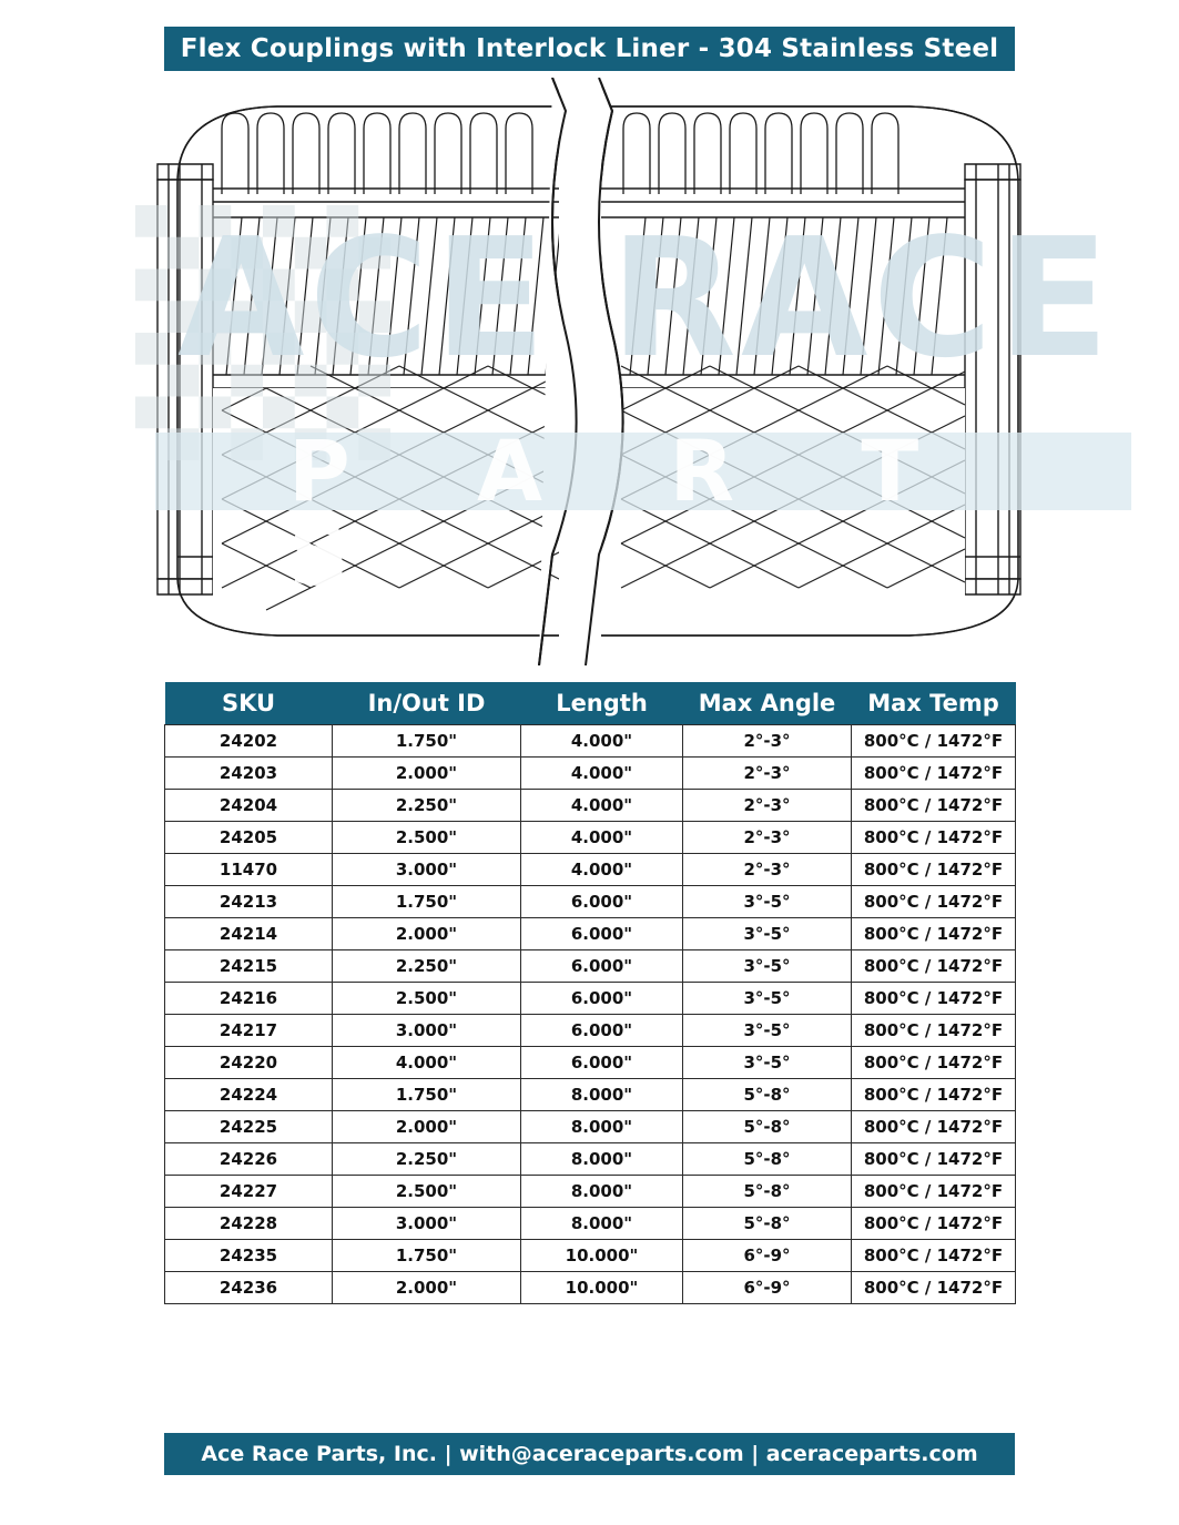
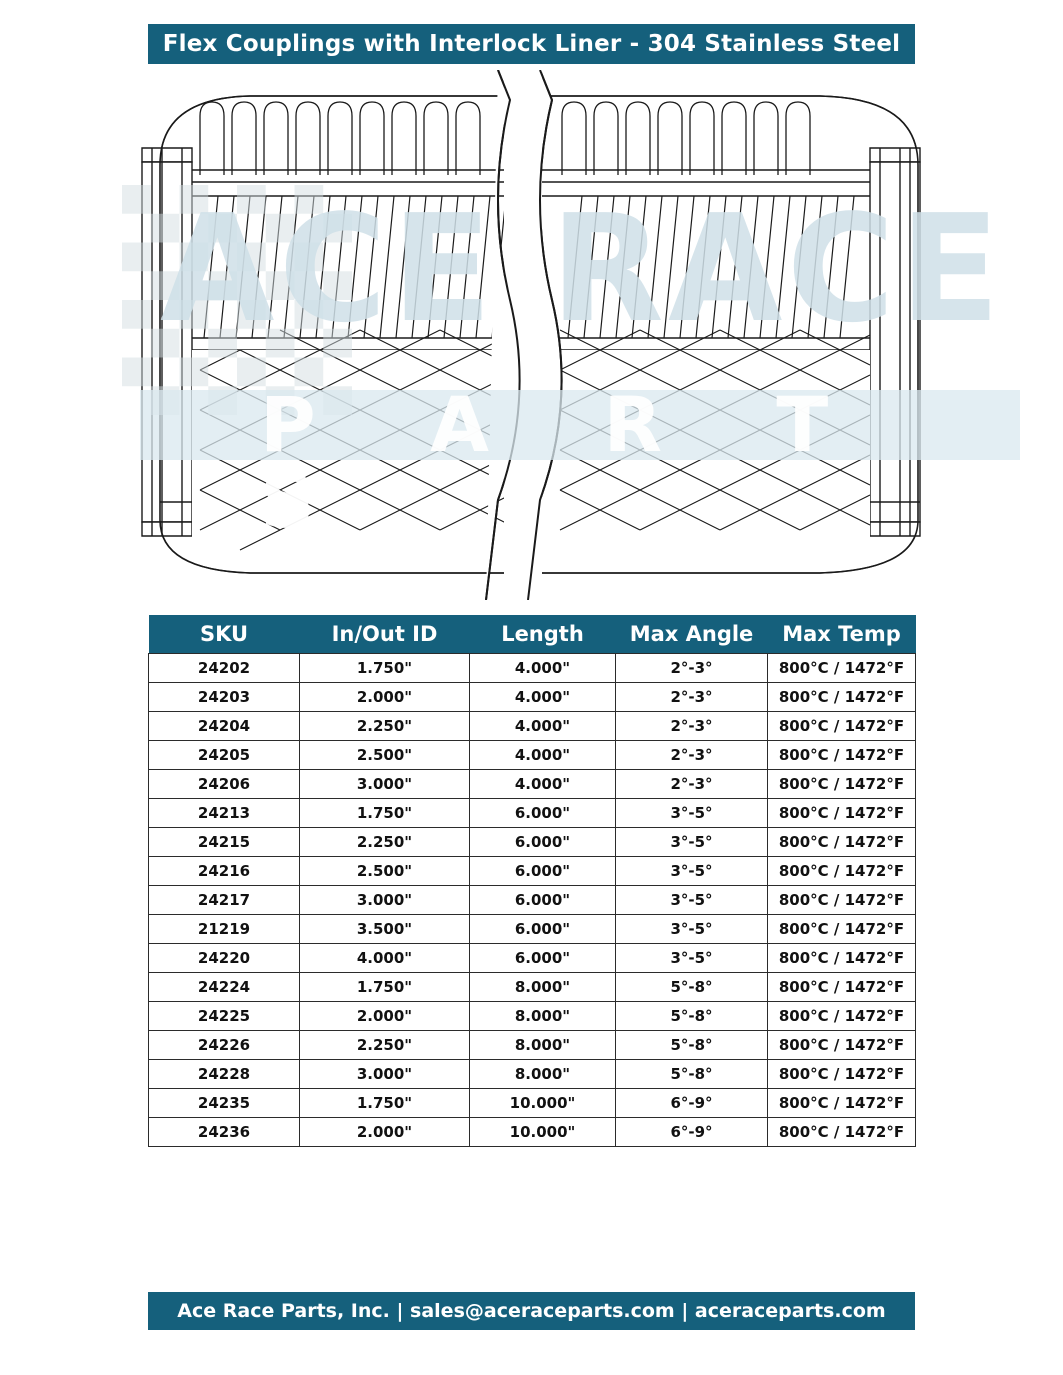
  Flex Couplings with Interlock Liner - 304 Stainless Steel
  ACE
  RACE
  P A R T S
  SKU	In/Out ID	Length	Max Angle	Max Temp
  24202	1.750"	4.000"	2°-3°	800°C / 1472°F
  24203	2.000"	4.000"	2°-3°	800°C / 1472°F
  24204	2.250"	4.000"	2°-3°	800°C / 1472°F
  24205	2.500"	4.000"	2°-3°	800°C / 1472°F
- 11470	3.000"	4.000"	2°-3°	800°C / 1472°F
+ 24206	3.000"	4.000"	2°-3°	800°C / 1472°F
  24213	1.750"	6.000"	3°-5°	800°C / 1472°F
- 24214	2.000"	6.000"	3°-5°	800°C / 1472°F
  24215	2.250"	6.000"	3°-5°	800°C / 1472°F
  24216	2.500"	6.000"	3°-5°	800°C / 1472°F
  24217	3.000"	6.000"	3°-5°	800°C / 1472°F
+ 21219	3.500"	6.000"	3°-5°	800°C / 1472°F
  24220	4.000"	6.000"	3°-5°	800°C / 1472°F
  24224	1.750"	8.000"	5°-8°	800°C / 1472°F
  24225	2.000"	8.000"	5°-8°	800°C / 1472°F
  24226	2.250"	8.000"	5°-8°	800°C / 1472°F
- 24227	2.500"	8.000"	5°-8°	800°C / 1472°F
  24228	3.000"	8.000"	5°-8°	800°C / 1472°F
  24235	1.750"	10.000"	6°-9°	800°C / 1472°F
  24236	2.000"	10.000"	6°-9°	800°C / 1472°F
- Ace Race Parts, Inc. | with@aceraceparts.com | aceraceparts.com
+ Ace Race Parts, Inc. | sales@aceraceparts.com | aceraceparts.com
